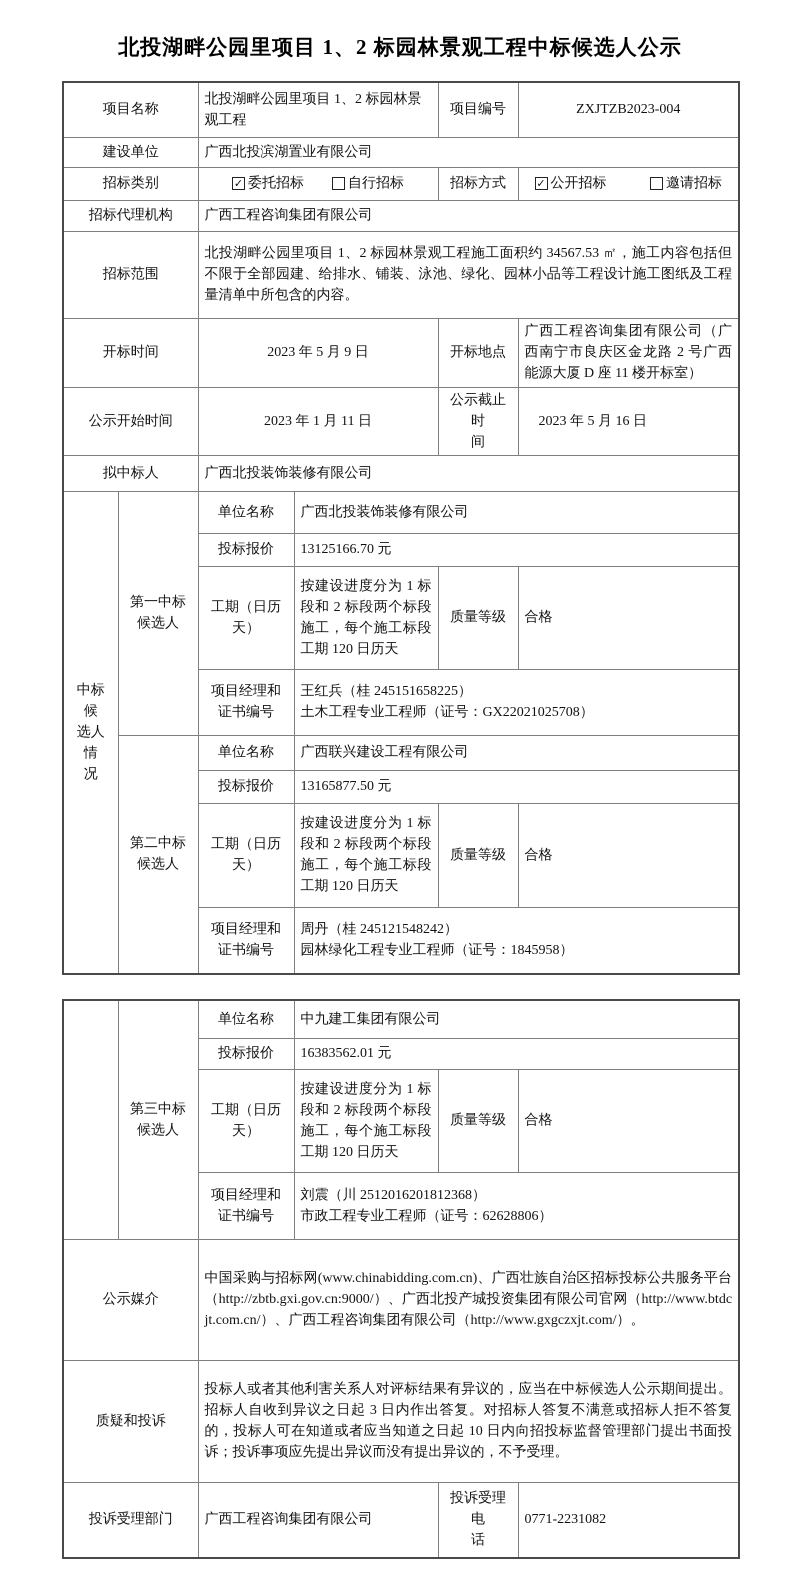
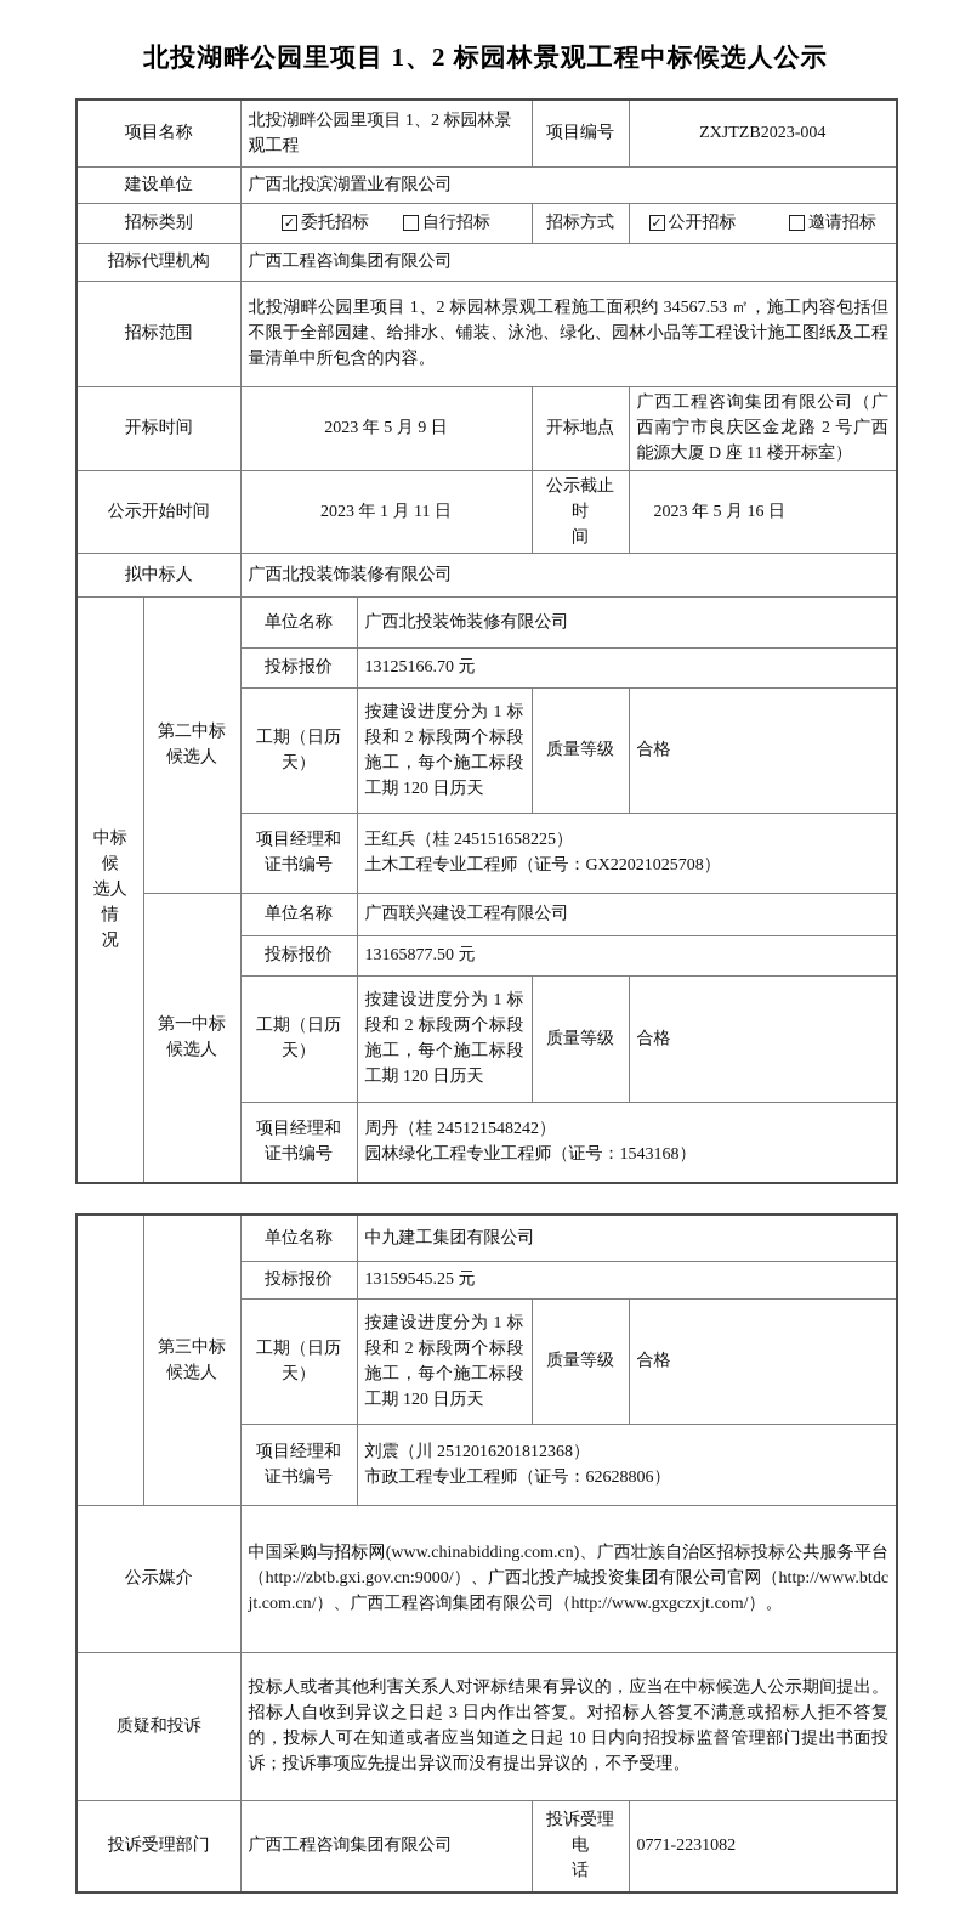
  北投湖畔公园里项目 1、2 标园林景观工程中标候选人公示
  项目名称	北投湖畔公园里项目 1、2 标园林景观工程	项目编号	ZXJTZB2023-004
  建设单位	广西北投滨湖置业有限公司
  招标类别	✓ 委托招标 自行招标	招标方式	✓ 公开招标 邀请招标
  招标代理机构	广西工程咨询集团有限公司
  招标范围	北投湖畔公园里项目 1、2 标园林景观工程施工面积约 34567.53 ㎡，施工内容包括但不限于全部园建、给排水、铺装、泳池、绿化、园林小品等工程设计施工图纸及工程量清单中所包含的内容。
  开标时间	2023 年 5 月 9 日	开标地点	广西工程咨询集团有限公司（广西南宁市良庆区金龙路 2 号广西能源大厦 D 座 11 楼开标室）
  公示开始时间	2023 年 1 月 11 日	公示截止时 间	2023 年 5 月 16 日
  拟中标人	广西北投装饰装修有限公司
- 中标候 选人情 况	第一中标 候选人	单位名称	广西北投装饰装修有限公司
+ 中标候 选人情 况	第二中标 候选人	单位名称	广西北投装饰装修有限公司
  投标报价	13125166.70 元
  工期（日历 天）	按建设进度分为 1 标段和 2 标段两个标段施工，每个施工标段工期 120 日历天	质量等级	合格
  项目经理和 证书编号	王红兵（桂 245151658225） 土木工程专业工程师（证号：GX22021025708）
- 第二中标 候选人	单位名称	广西联兴建设工程有限公司
+ 第一中标 候选人	单位名称	广西联兴建设工程有限公司
  投标报价	13165877.50 元
  工期（日历 天）	按建设进度分为 1 标段和 2 标段两个标段施工，每个施工标段工期 120 日历天	质量等级	合格
- 项目经理和 证书编号	周丹（桂 245121548242） 园林绿化工程专业工程师（证号：1845958）
+ 项目经理和 证书编号	周丹（桂 245121548242） 园林绿化工程专业工程师（证号：1543168）
  	第三中标 候选人	单位名称	中九建工集团有限公司
- 投标报价	16383562.01 元
+ 投标报价	13159545.25 元
  工期（日历 天）	按建设进度分为 1 标段和 2 标段两个标段施工，每个施工标段工期 120 日历天	质量等级	合格
  项目经理和 证书编号	刘震（川 2512016201812368） 市政工程专业工程师（证号：62628806）
  公示媒介	中国采购与招标网(www.chinabidding.com.cn)、广西壮族自治区招标投标公共服务平台（http://zbtb.gxi.gov.cn:9000/）、广西北投产城投资集团有限公司官网（http://www.btdcjt.com.cn/）、广西工程咨询集团有限公司（http://www.gxgczxjt.com/）。
  质疑和投诉	投标人或者其他利害关系人对评标结果有异议的，应当在中标候选人公示期间提出。招标人自收到异议之日起 3 日内作出答复。对招标人答复不满意或招标人拒不答复的，投标人可在知道或者应当知道之日起 10 日内向招投标监督管理部门提出书面投诉；投诉事项应先提出异议而没有提出异议的，不予受理。
  投诉受理部门	广西工程咨询集团有限公司	投诉受理电 话	0771-2231082
